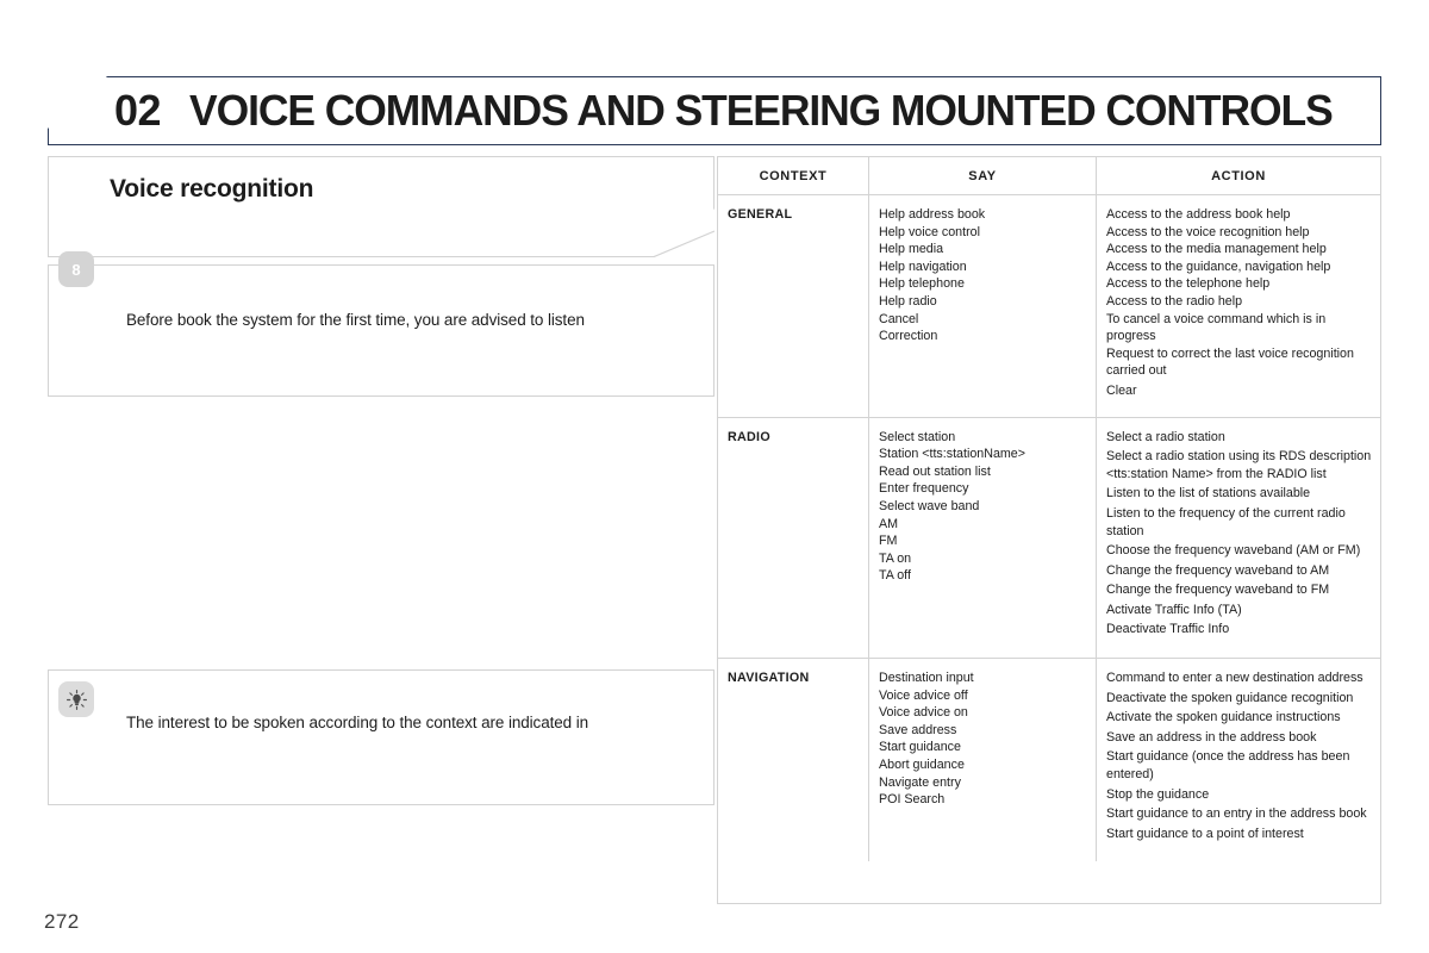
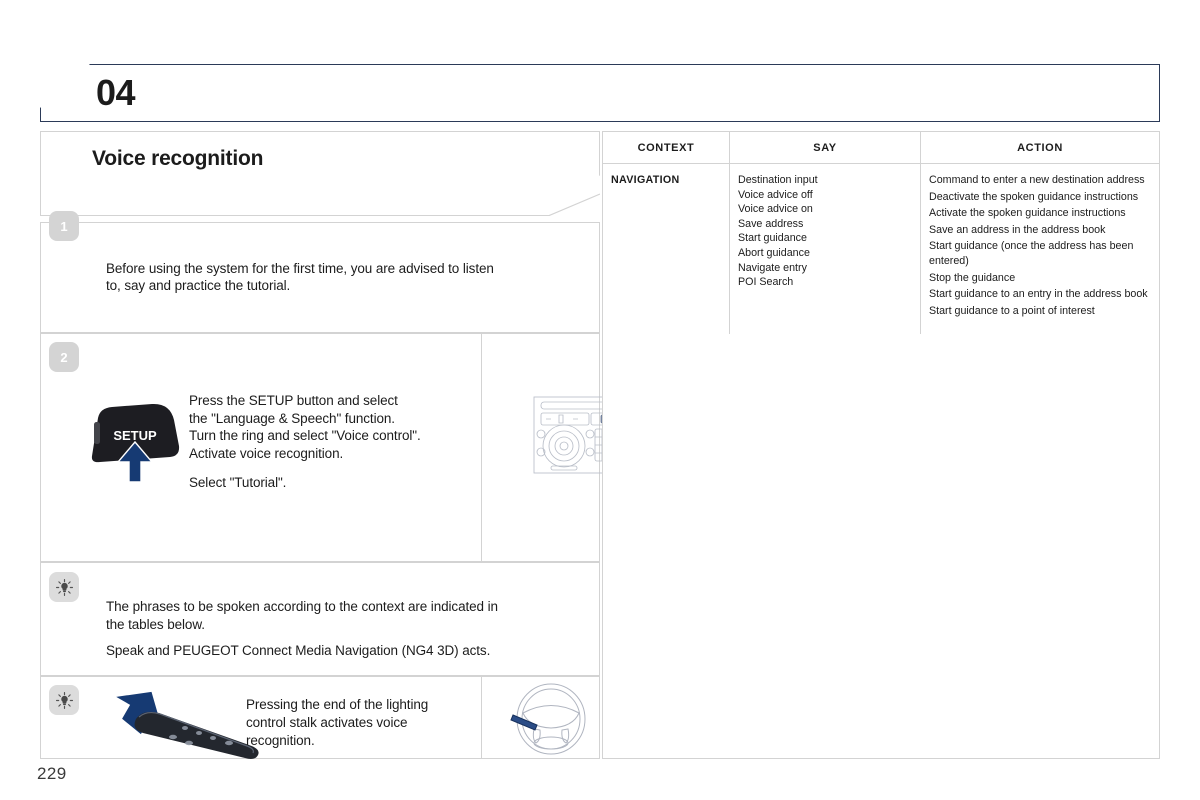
- 02
+ 04
- VOICE COMMANDS AND STEERING MOUNTED CONTROLS
  Voice recognition
- 8
+ 1
- Before book the system for the first time, you are advised to listen
+ Before using the system for the first time, you are advised to listen
+ to, say and practice the tutorial.
+ 2
+ SETUP
+ Press the SETUP button and select
+ the "Language & Speech" function.
+ Turn the ring and select "Voice control".
+ Activate voice recognition.
+ Select "Tutorial".
- The interest to be spoken according to the context are indicated in
+ The phrases to be spoken according to the context are indicated in
+ the tables below.
+ Speak and PEUGEOT Connect Media Navigation (NG4 3D) acts.
+ Pressing the end of the lighting
+ control stalk activates voice
+ recognition.
  CONTEXT	SAY	ACTION
- GENERAL	Help address book Help voice control Help media Help navigation Help telephone Help radio Cancel Correction	Access to the address book help Access to the voice recognition help Access to the media management help Access to the guidance, navigation help Access to the telephone help Access to the radio help To cancel a voice command which is in progress Request to correct the last voice recognition carried out Clear
- RADIO	Select station Station <tts:stationName> Read out station list Enter frequency Select wave band AM FM TA on TA off	Select a radio station Select a radio station using its RDS description <tts:station Name> from the RADIO list Listen to the list of stations available Listen to the frequency of the current radio station Choose the frequency waveband (AM or FM) Change the frequency waveband to AM Change the frequency waveband to FM Activate Traffic Info (TA) Deactivate Traffic Info
- NAVIGATION	Destination input Voice advice off Voice advice on Save address Start guidance Abort guidance Navigate entry POI Search	Command to enter a new destination address Deactivate the spoken guidance recognition Activate the spoken guidance instructions Save an address in the address book Start guidance (once the address has been entered) Stop the guidance Start guidance to an entry in the address book Start guidance to a point of interest
+ NAVIGATION	Destination input Voice advice off Voice advice on Save address Start guidance Abort guidance Navigate entry POI Search	Command to enter a new destination address Deactivate the spoken guidance instructions Activate the spoken guidance instructions Save an address in the address book Start guidance (once the address has been entered) Stop the guidance Start guidance to an entry in the address book Start guidance to a point of interest
- 272
+ 229
